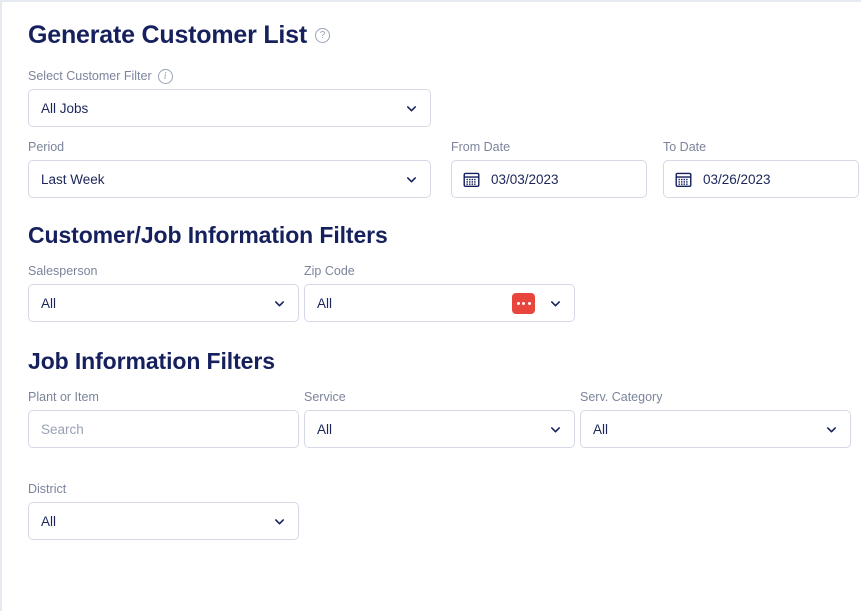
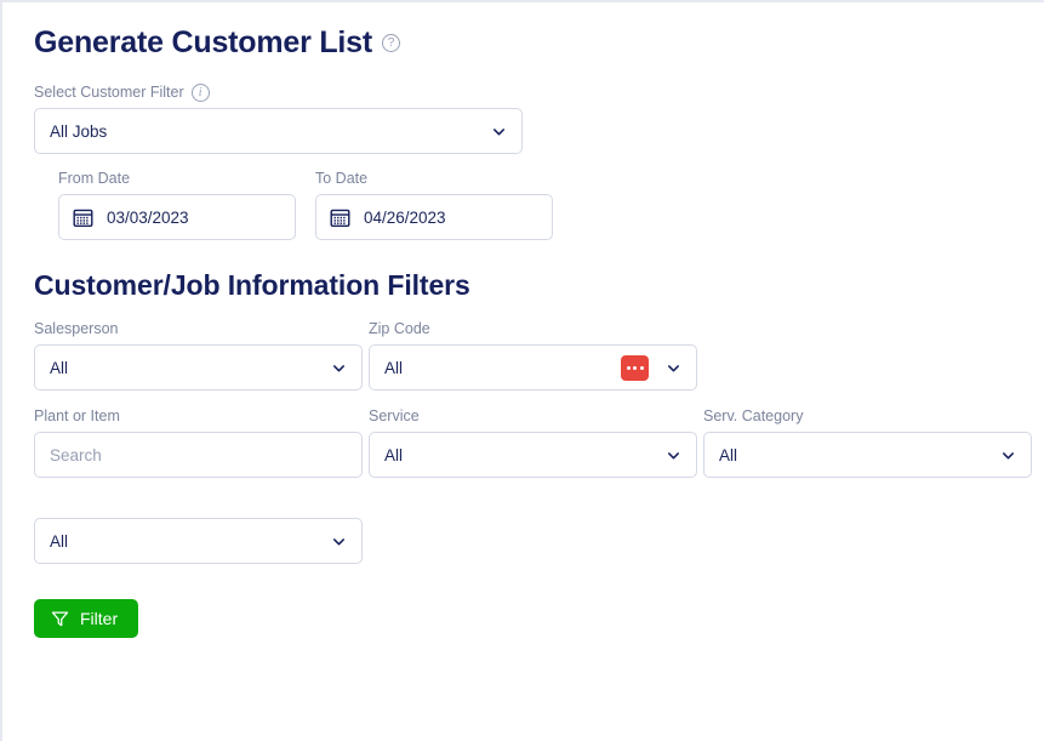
  Generate Customer List
  ?
  Select Customer Filter
  i
  All Jobs
- Period
- Last Week
  From Date
  03/03/2023
  To Date
- 03/26/2023
+ 04/26/2023
  Customer/Job Information Filters
  Salesperson
  All
  Zip Code
  All
- Job Information Filters
  Plant or Item
  Search
  Service
  All
  Serv. Category
  All
- District
  All
+ Filter
